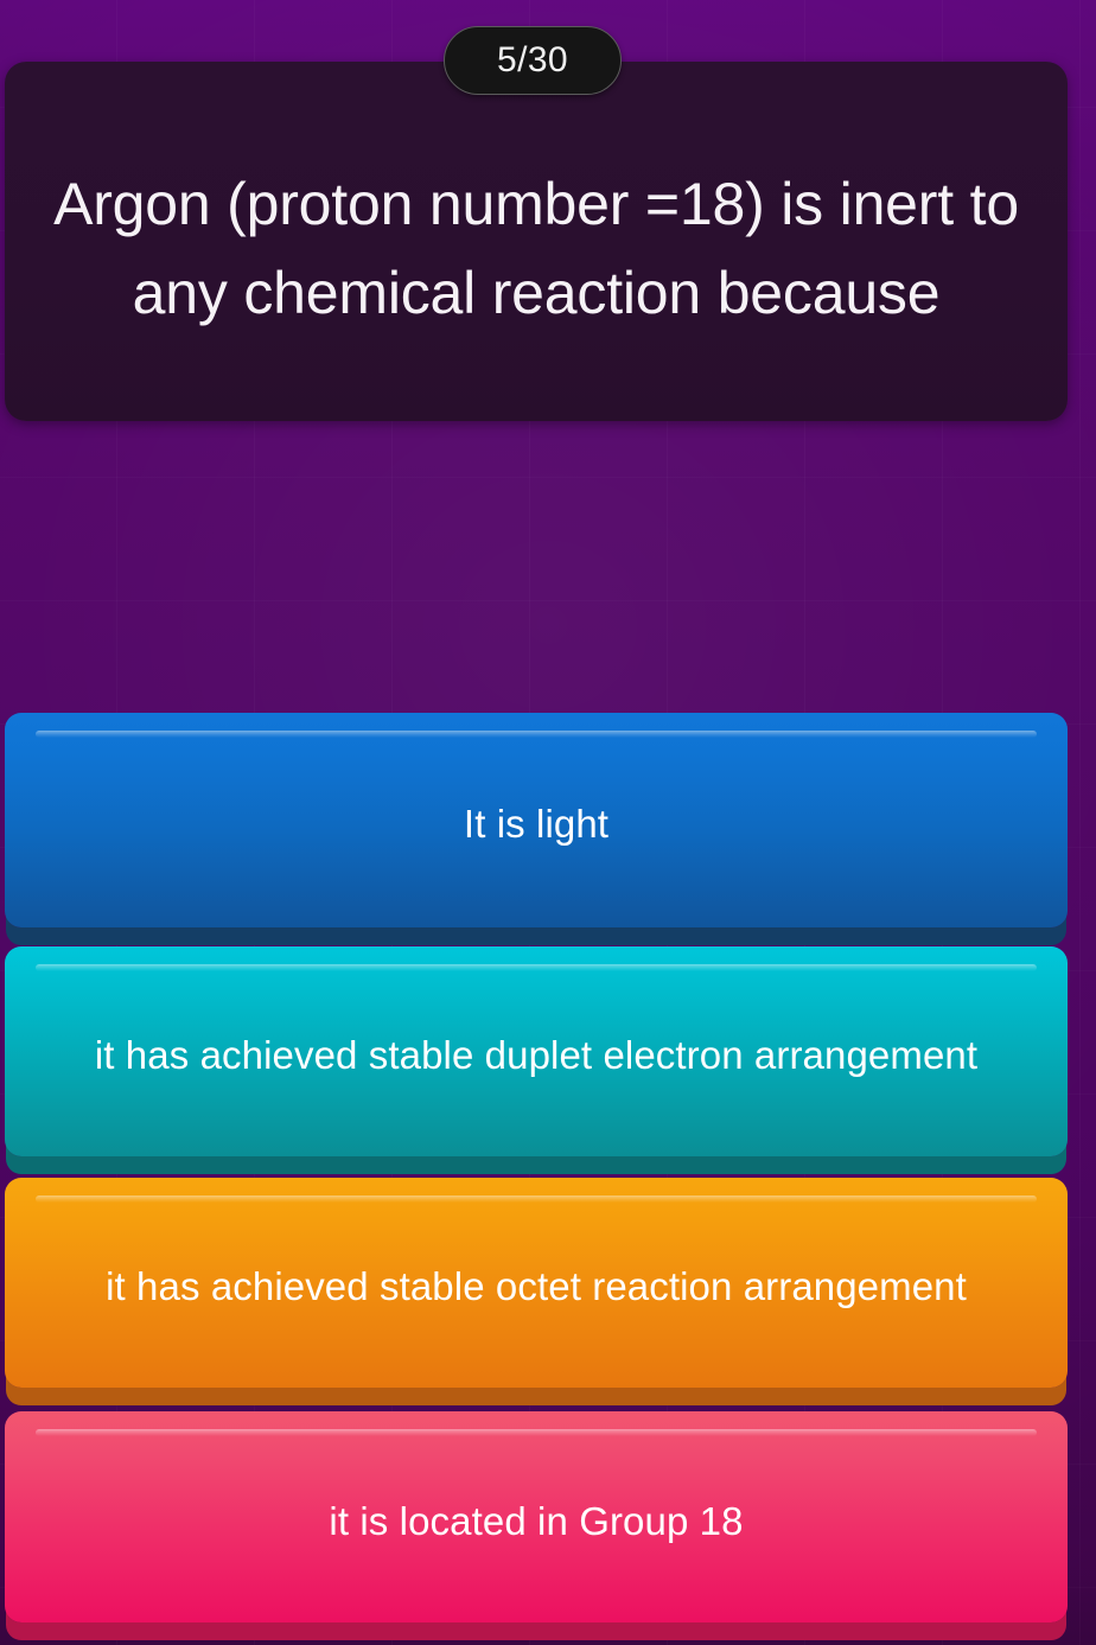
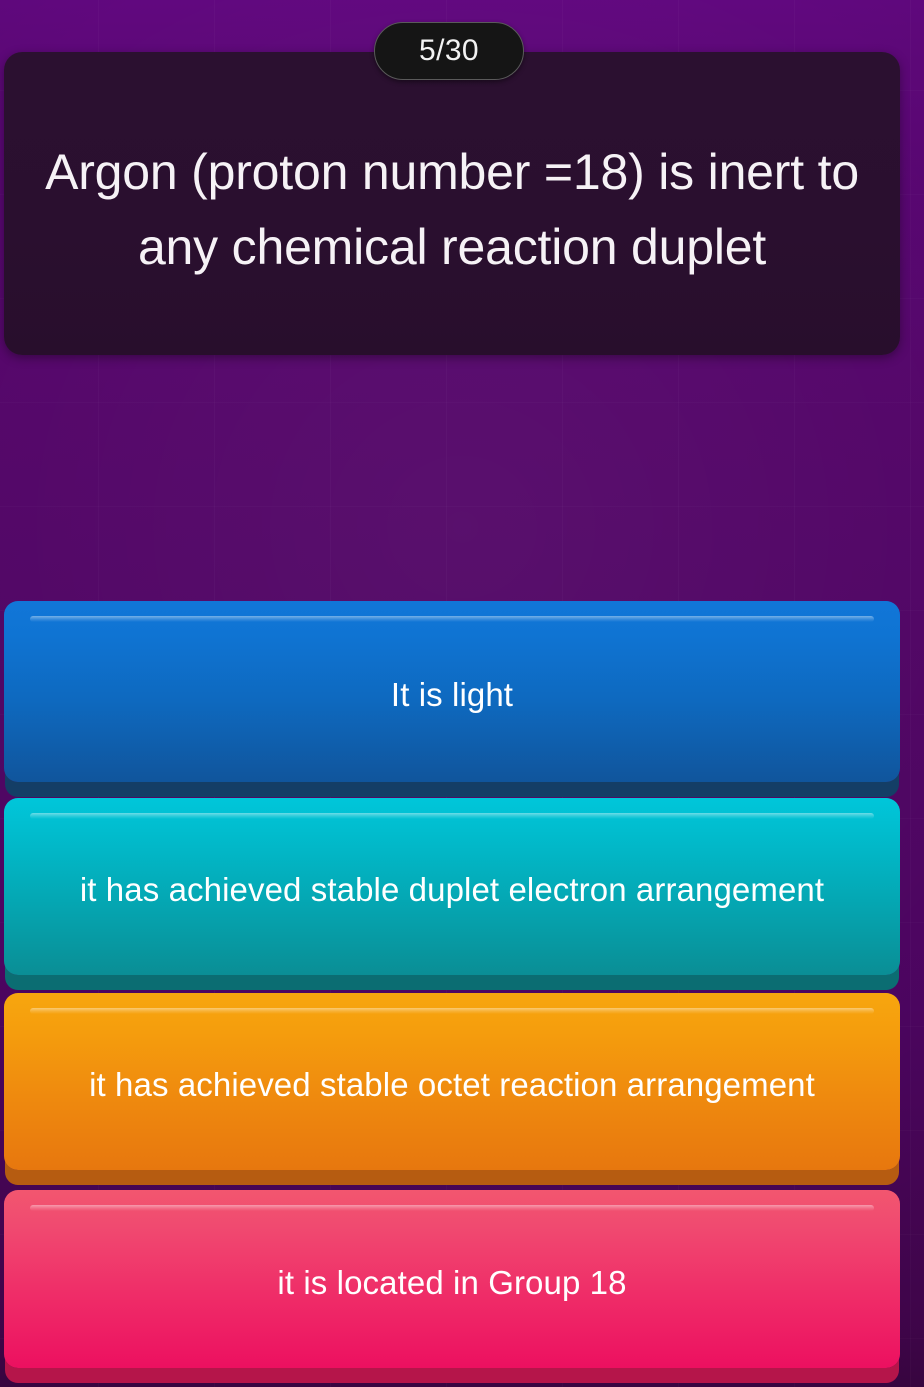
  5/30
- Argon (proton number =18) is inert to any chemical reaction because
+ Argon (proton number =18) is inert to any chemical reaction duplet
  It is light
  it has achieved stable duplet electron arrangement
  it has achieved stable octet reaction arrangement
  it is located in Group 18
